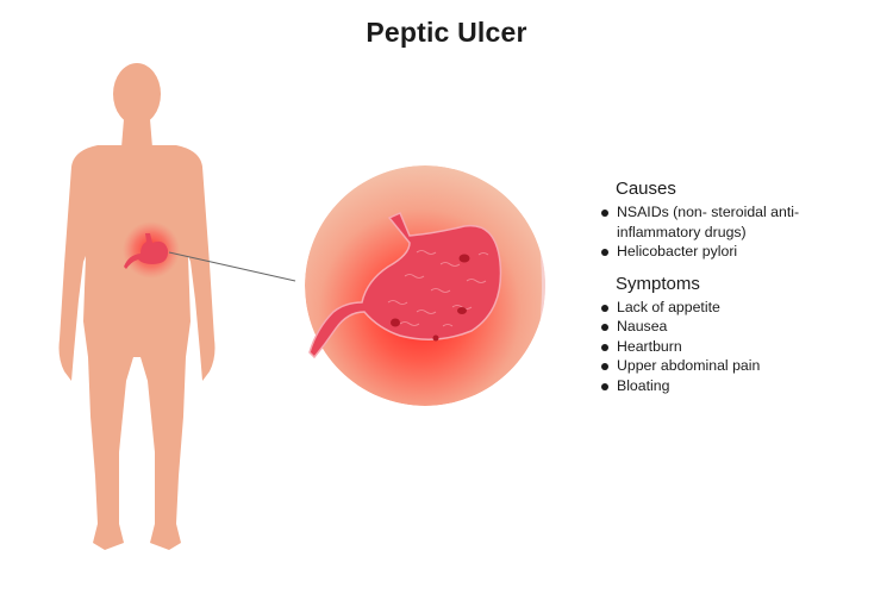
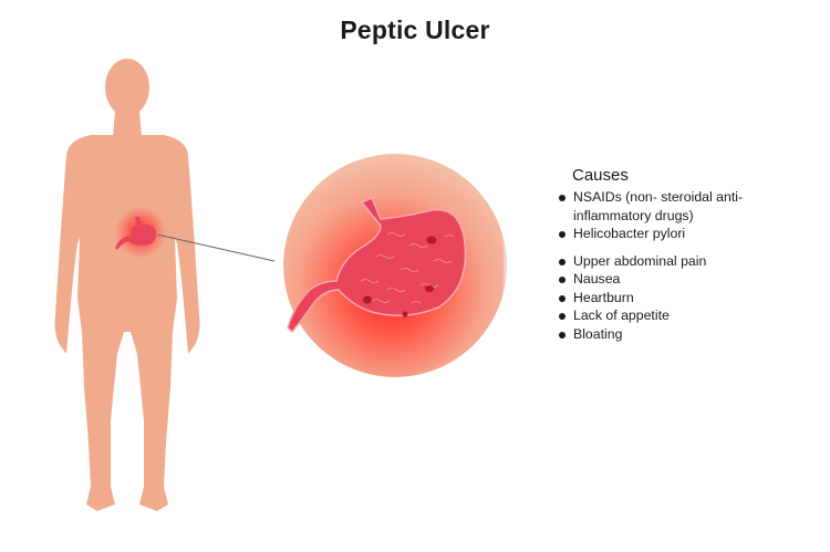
  Peptic Ulcer
  Causes
  NSAIDs (non- steroidal anti-
  inflammatory drugs)
  Helicobacter pylori
- Symptoms
- Lack of appetite
+ Upper abdominal pain
  Nausea
  Heartburn
- Upper abdominal pain
+ Lack of appetite
  Bloating
